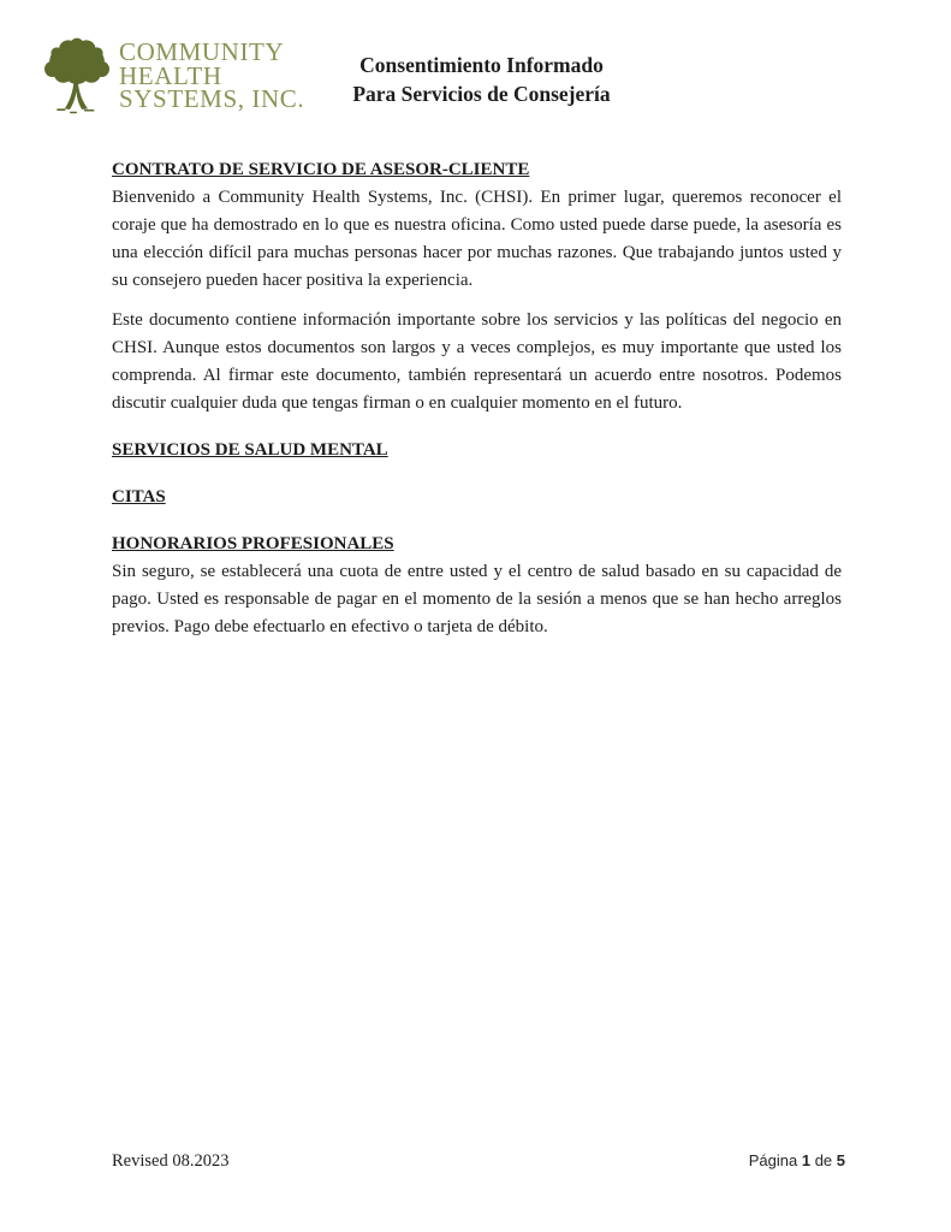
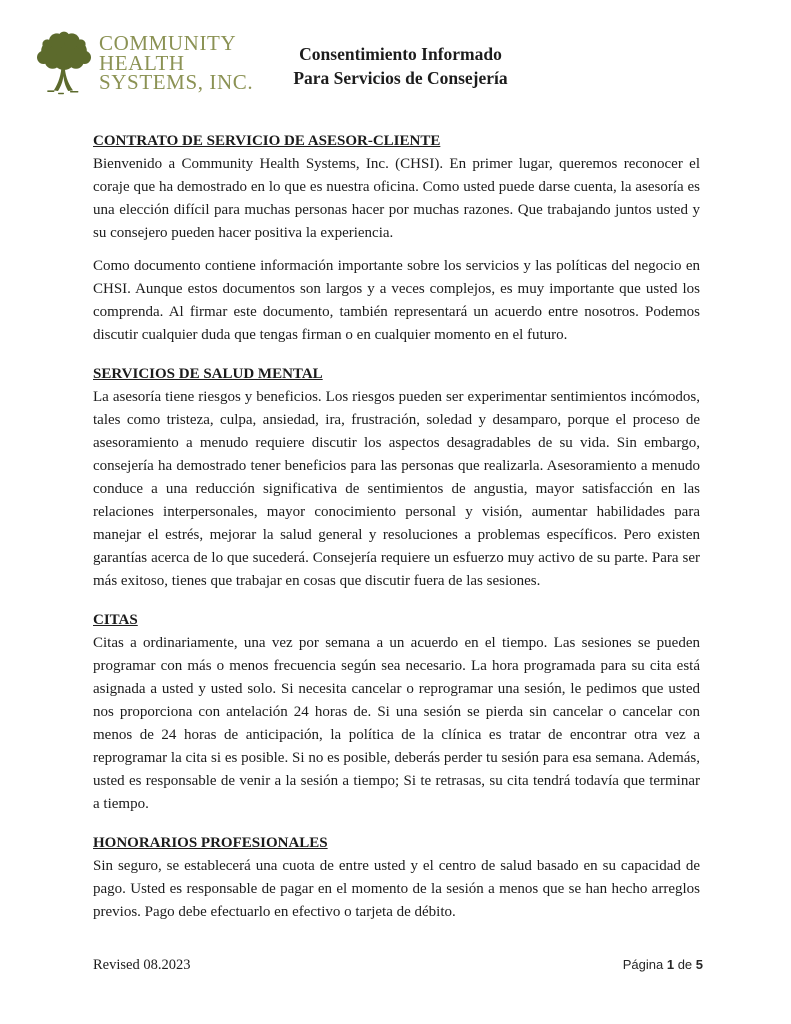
  COMMUNITY
  HEALTH
  SYSTEMS, INC.
  Consentimiento Informado
  Para Servicios de Consejería
  CONTRATO DE SERVICIO DE ASESOR-CLIENTE
- Bienvenido a Community Health Systems, Inc. (CHSI). En primer lugar, queremos reconocer el coraje que ha demostrado en lo que es nuestra oficina. Como usted puede darse puede, la asesoría es una elección difícil para muchas personas hacer por muchas razones. Que trabajando juntos usted y su consejero pueden hacer positiva la experiencia.
+ Bienvenido a Community Health Systems, Inc. (CHSI). En primer lugar, queremos reconocer el coraje que ha demostrado en lo que es nuestra oficina. Como usted puede darse cuenta, la asesoría es una elección difícil para muchas personas hacer por muchas razones. Que trabajando juntos usted y su consejero pueden hacer positiva la experiencia.
- Este documento contiene información importante sobre los servicios y las políticas del negocio en CHSI. Aunque estos documentos son largos y a veces complejos, es muy importante que usted los comprenda. Al firmar este documento, también representará un acuerdo entre nosotros. Podemos discutir cualquier duda que tengas firman o en cualquier momento en el futuro.
+ Como documento contiene información importante sobre los servicios y las políticas del negocio en CHSI. Aunque estos documentos son largos y a veces complejos, es muy importante que usted los comprenda. Al firmar este documento, también representará un acuerdo entre nosotros. Podemos discutir cualquier duda que tengas firman o en cualquier momento en el futuro.
  SERVICIOS DE SALUD MENTAL
+ La asesoría tiene riesgos y beneficios. Los riesgos pueden ser experimentar sentimientos incómodos, tales como tristeza, culpa, ansiedad, ira, frustración, soledad y desamparo, porque el proceso de asesoramiento a menudo requiere discutir los aspectos desagradables de su vida. Sin embargo, consejería ha demostrado tener beneficios para las personas que realizarla. Asesoramiento a menudo conduce a una reducción significativa de sentimientos de angustia, mayor satisfacción en las relaciones interpersonales, mayor conocimiento personal y visión, aumentar habilidades para manejar el estrés, mejorar la salud general y resoluciones a problemas específicos. Pero existen garantías acerca de lo que sucederá. Consejería requiere un esfuerzo muy activo de su parte. Para ser más exitoso, tienes que trabajar en cosas que discutir fuera de las sesiones.
  CITAS
+ Citas a ordinariamente, una vez por semana a un acuerdo en el tiempo. Las sesiones se pueden programar con más o menos frecuencia según sea necesario. La hora programada para su cita está asignada a usted y usted solo. Si necesita cancelar o reprogramar una sesión, le pedimos que usted nos proporciona con antelación 24 horas de. Si una sesión se pierda sin cancelar o cancelar con menos de 24 horas de anticipación, la política de la clínica es tratar de encontrar otra vez a reprogramar la cita si es posible. Si no es posible, deberás perder tu sesión para esa semana. Además, usted es responsable de venir a la sesión a tiempo; Si te retrasas, su cita tendrá todavía que terminar a tiempo.
  HONORARIOS PROFESIONALES
  Sin seguro, se establecerá una cuota de entre usted y el centro de salud basado en su capacidad de pago. Usted es responsable de pagar en el momento de la sesión a menos que se han hecho arreglos previos. Pago debe efectuarlo en efectivo o tarjeta de débito.
  Revised 08.2023
  Página 1 de 5
